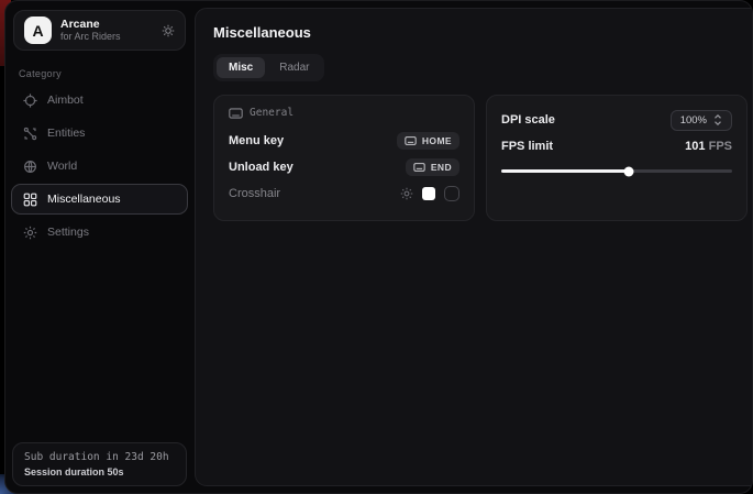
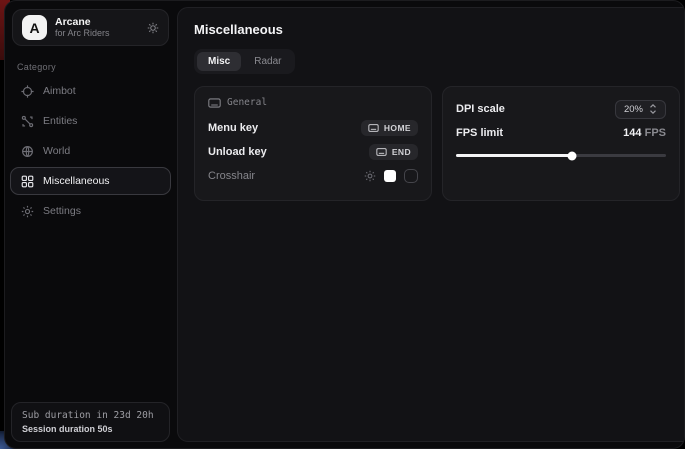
  A
  Arcane
  for Arc Riders
  Category
  Aimbot
  Entities
  World
  Miscellaneous
  Settings
  Sub duration in 23d 20h
  Session duration 50s
  Miscellaneous
  Misc
  Radar
  General
  Menu key
  HOME
  Unload key
  END
  Crosshair
  DPI scale
- 100%
+ 20%
  FPS limit
- 101 FPS
+ 144 FPS
